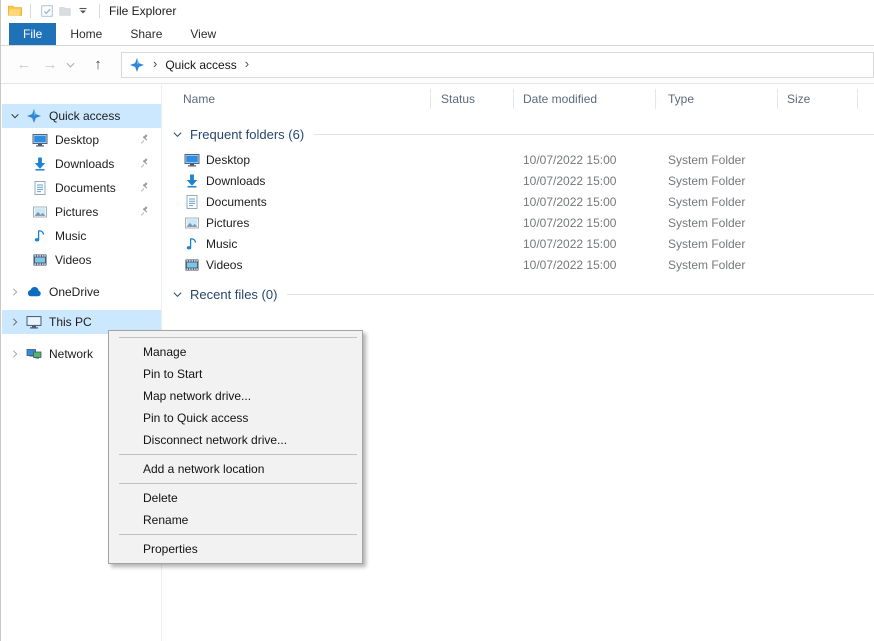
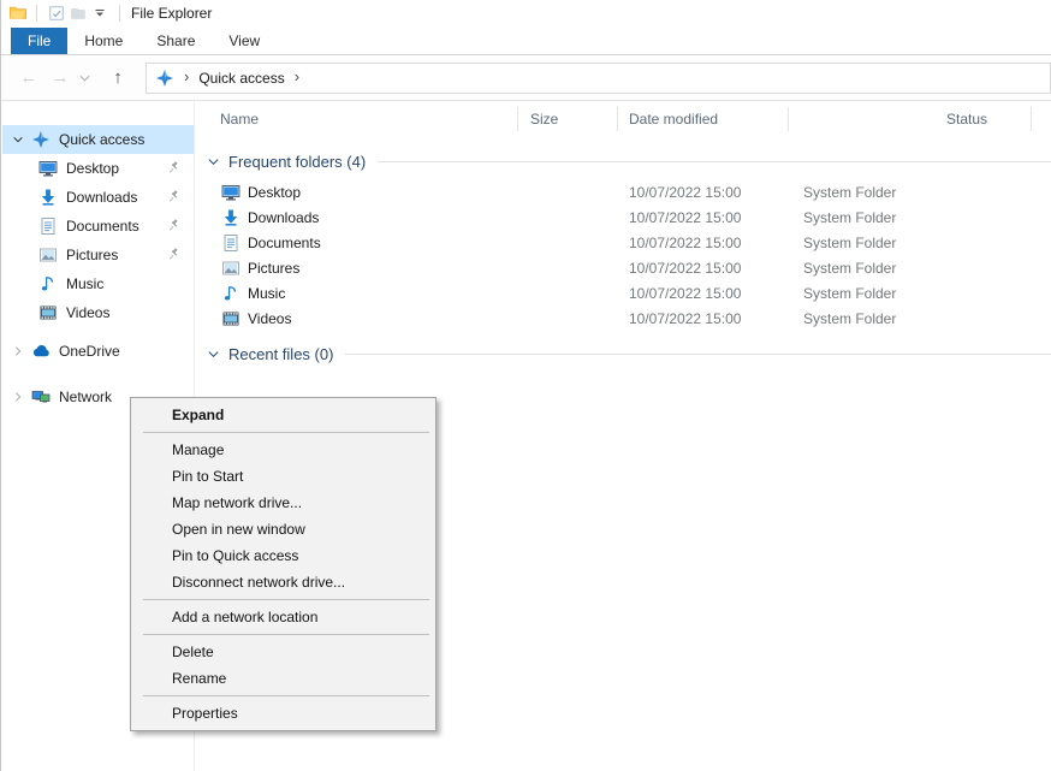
  File Explorer
  File
  Home
  Share
  View
  ←
  →
  ↑
  ›
  Quick access
  ›
  Quick access
  Desktop
  Downloads
  Documents
  Pictures
  Music
  Videos
  OneDrive
- This PC
  Network
  Name
- Status
+ Size
  Date modified
- Type
- Size
+ Status
- Frequent folders (6)
+ Frequent folders (4)
  Desktop
  10/07/2022 15:00
  System Folder
  Downloads
  10/07/2022 15:00
  System Folder
  Documents
  10/07/2022 15:00
  System Folder
  Pictures
  10/07/2022 15:00
  System Folder
  Music
  10/07/2022 15:00
  System Folder
  Videos
  10/07/2022 15:00
  System Folder
  Recent files (0)
+ Expand
  Manage
  Pin to Start
  Map network drive...
+ Open in new window
  Pin to Quick access
  Disconnect network drive...
  Add a network location
  Delete
  Rename
  Properties
